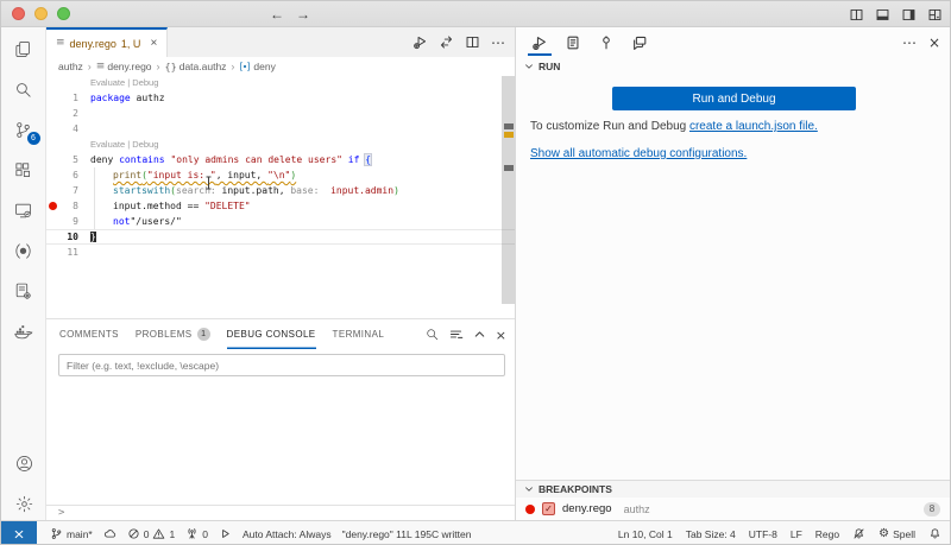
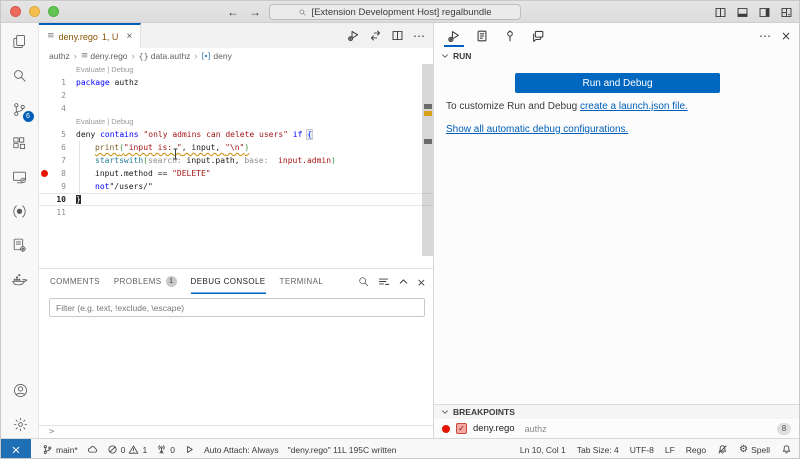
  ←
  →
+ [Extension Development Host] regalbundle
  ≡
  deny.rego
  1, U
  ×
  ⋯
  authz
  ›
  ≡
  deny.rego
  ›
  {}
  data.authz
  ›
  deny
  Evaluate | Debug
  1
  package authz
  2
  4
  Evaluate | Debug
  5
  deny contains "only admins can delete users" if {
  6
  print("input is: ", input, "\n")
  7
  startswith(search: input.path, base: input.admin)
  8
  input.method == "DELETE"
  9
  not"/users/"
  10
  }
  11
  COMMENTS
  PROBLEMS
  DEBUG CONSOLE
  TERMINAL
  ×
  Filter (e.g. text, !exclude, \escape)
  >
  ⋯
  ×
  RUN
  Run and Debug
  To customize Run and Debug create a launch.json file.
  Show all automatic debug configurations.
  BREAKPOINTS
  ✓
  deny.rego
  authz
  8
  main*
  0
  1
  0
  Auto Attach: Always
  "deny.rego" 11L 195C written
  Ln 10, Col 1
  Tab Size: 4
  UTF-8
  LF
  Rego
  ⚙
  Spell
